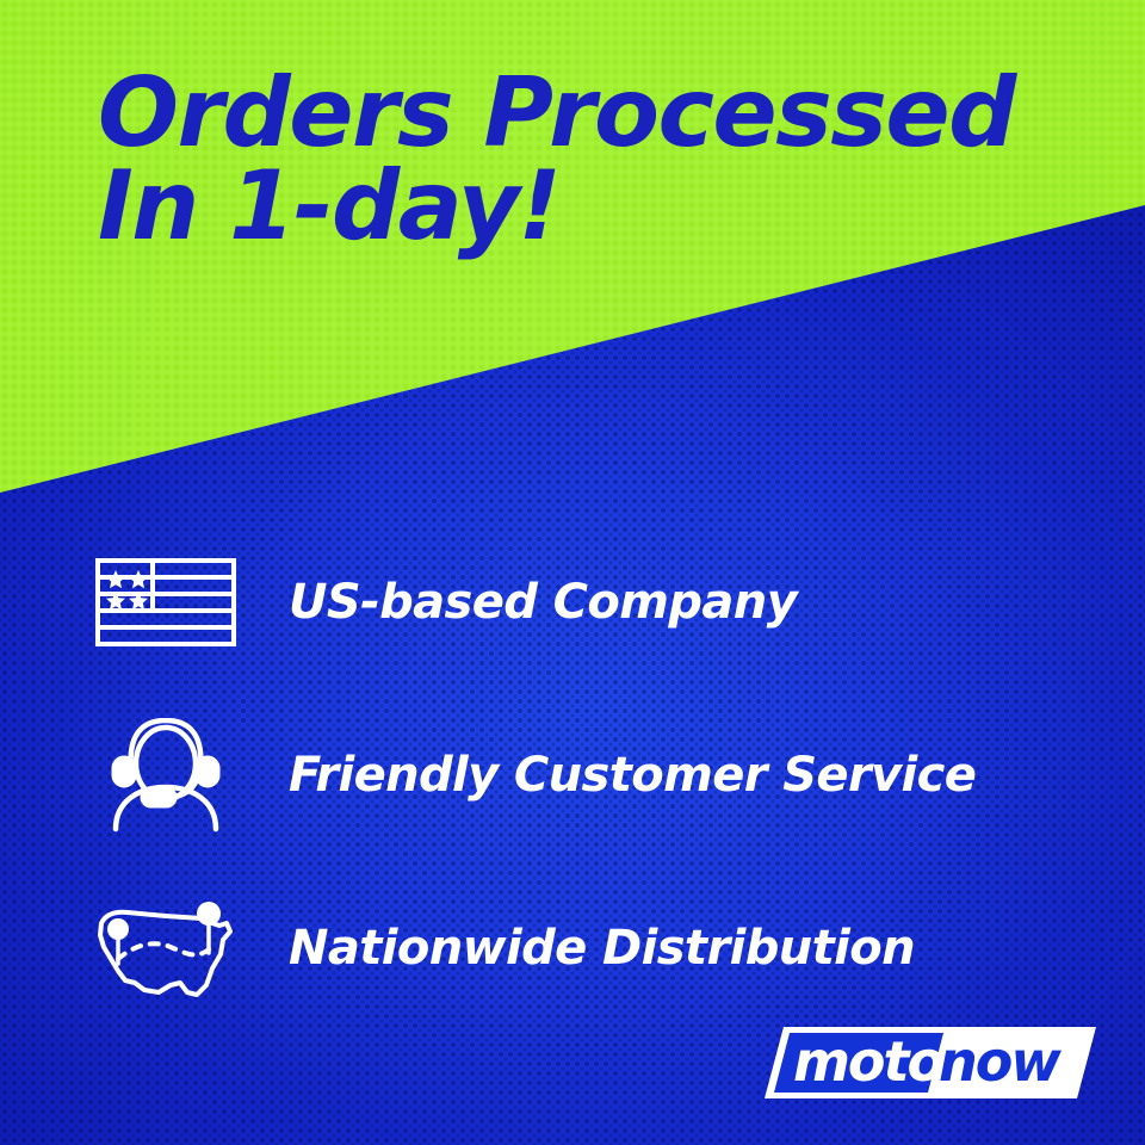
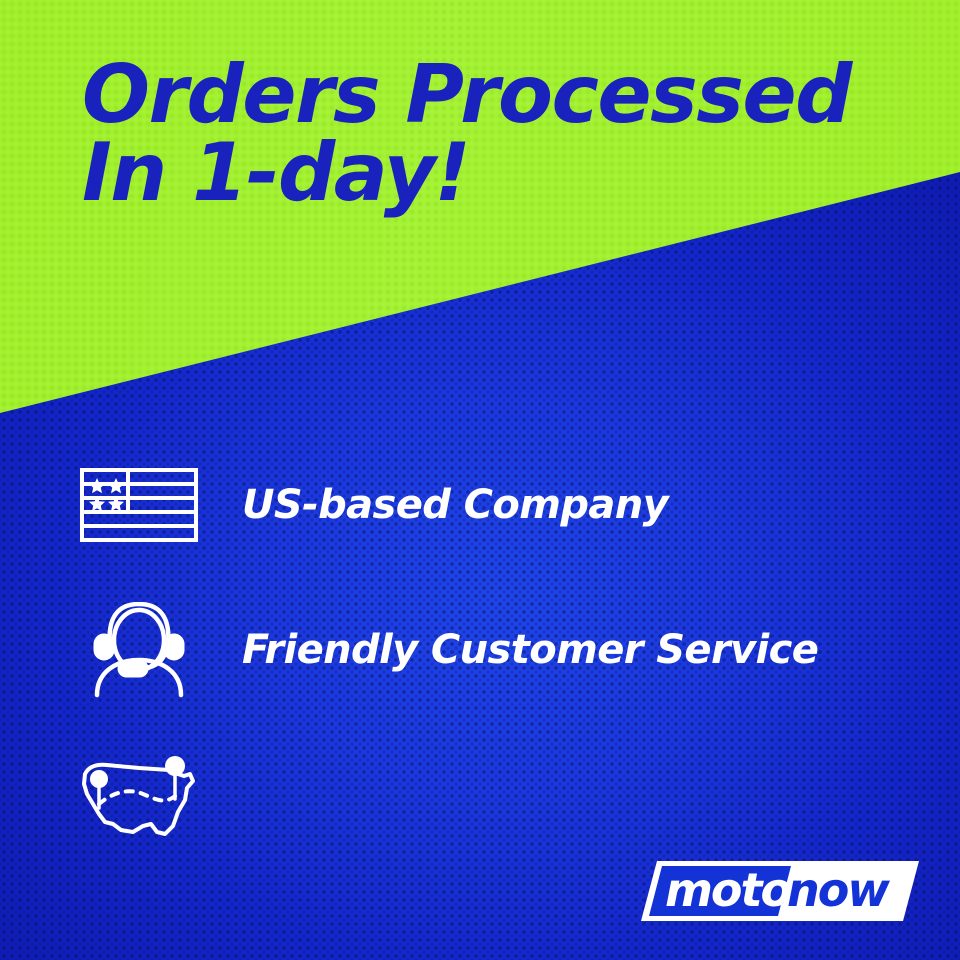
  Orders Processed
  In 1-day!
  US-based Company
  Friendly Customer Service
- Nationwide Distribution
  moto
  now
